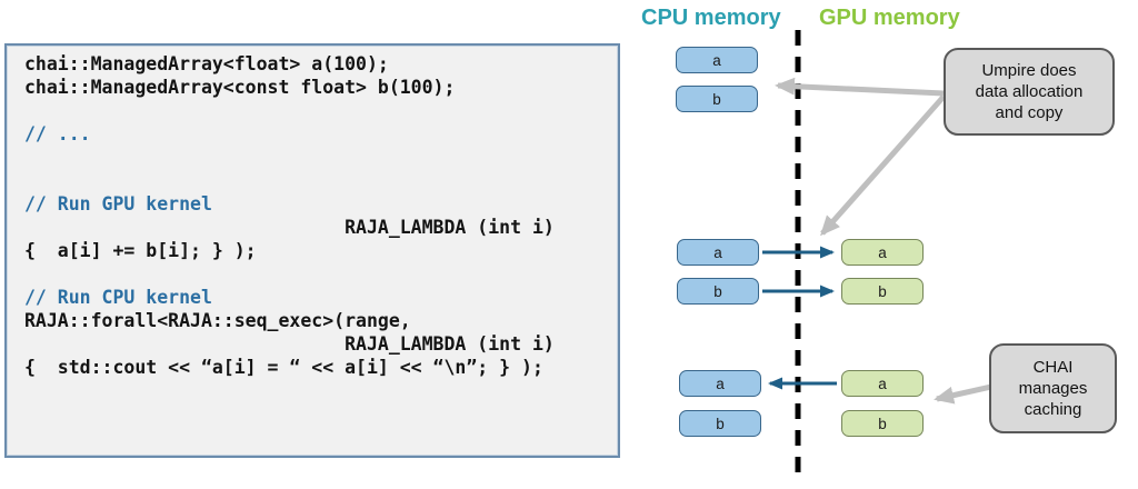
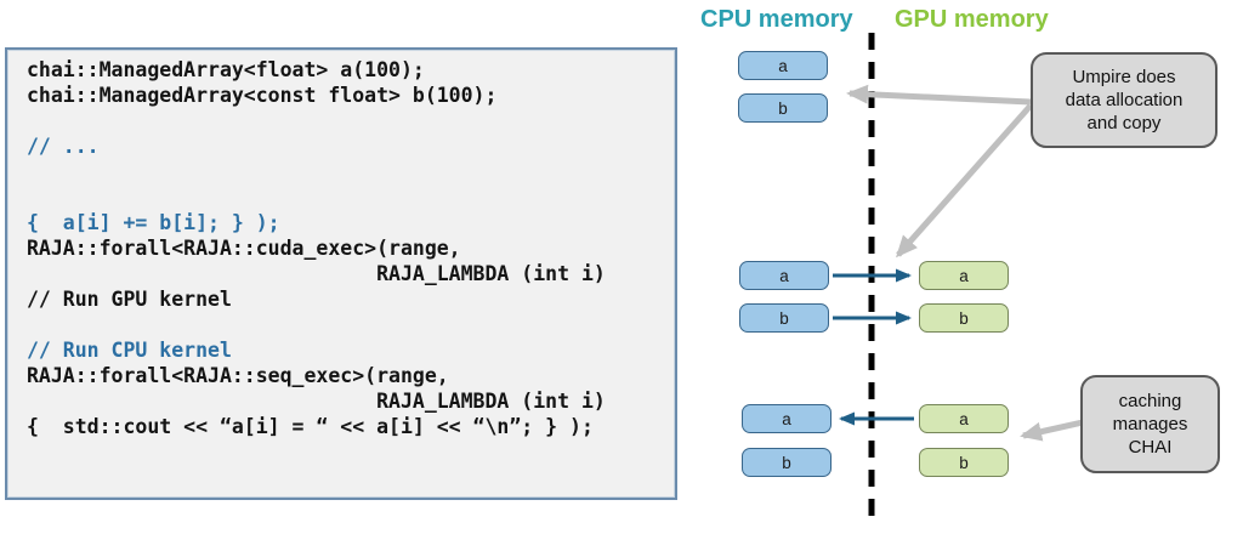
  chai::ManagedArray<float> a(100);
  chai::ManagedArray<const float> b(100);
  // ...
- // Run GPU kernel
+ { a[i] += b[i]; } );
+ RAJA::forall<RAJA::cuda_exec>(range,
  RAJA_LAMBDA (int i)
- { a[i] += b[i]; } );
+ // Run GPU kernel
  // Run CPU kernel
  RAJA::forall<RAJA::seq_exec>(range,
  RAJA_LAMBDA (int i)
  { std::cout << “a[i] = “ << a[i] << “\n”; } );
  CPU memory
  GPU memory
  a
  b
  a
  b
  a
  b
  a
  b
  a
  b
  Umpire does
  data allocation
  and copy
- CHAI
+ caching
  manages
- caching
+ CHAI
